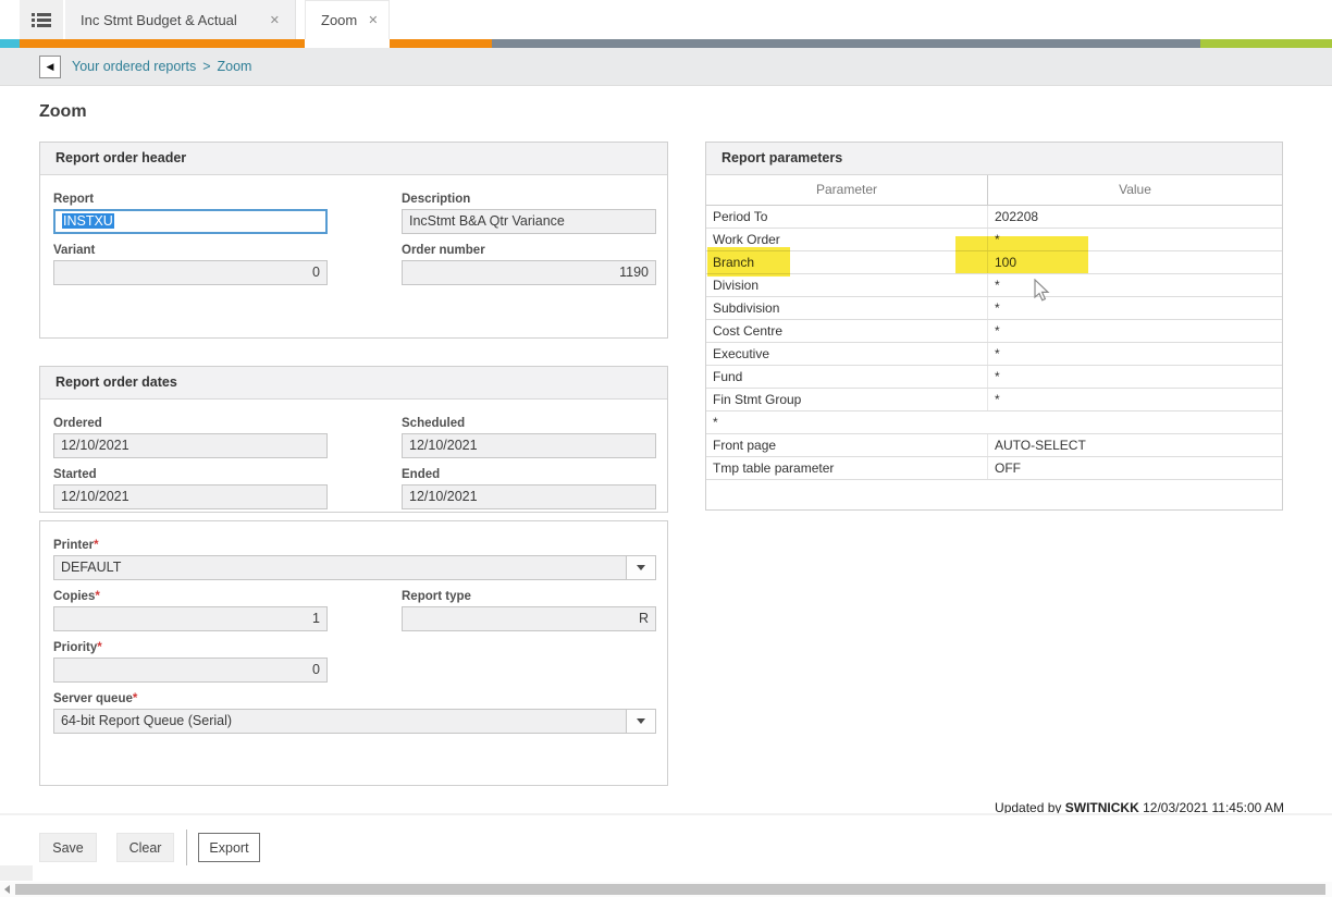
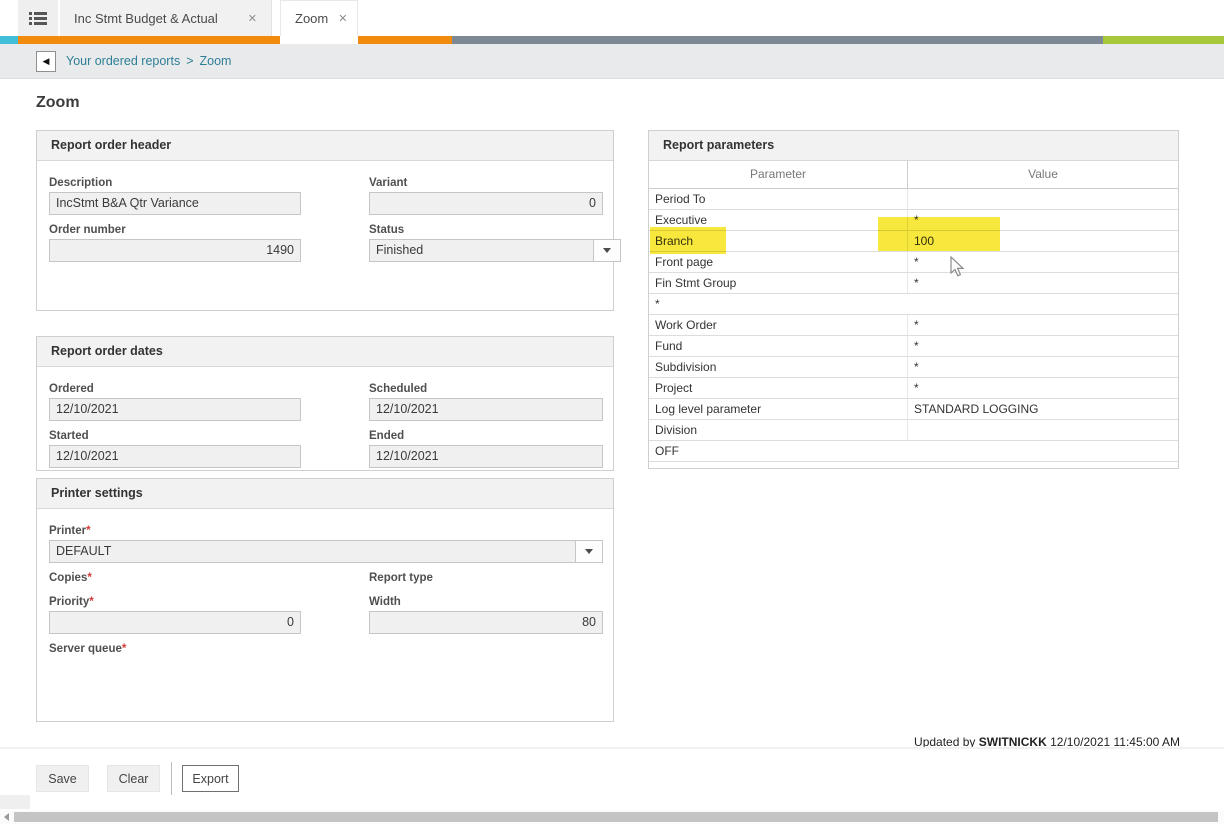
  Inc Stmt Budget & Actual
  ✕
  Zoom
  ✕
  ◀
  Your ordered reports > Zoom
  Zoom
  Report order header
- Report
- INSTXU
  Description
  IncStmt B&A Qtr Variance
  Variant
  0
  Order number
- 1190
+ 1490
+ Status
+ Finished
  Report order dates
  Ordered
  12/10/2021
  Scheduled
  12/10/2021
  Started
  12/10/2021
  Ended
  12/10/2021
+ Printer settings
  Printer*
  DEFAULT
  Copies*
- 1
  Report type
- R
  Priority*
  0
+ Width
+ 80
  Server queue*
- 64-bit Report Queue (Serial)
  Report parameters
  Parameter
  Value
  Period To
- 202208
- Work Order
+ Executive
- Division
+ Front page
  *
- Subdivision
+ Fin Stmt Group
  *
- Cost Centre
  *
- Executive
+ Work Order
  *
  Fund
  *
- Fin Stmt Group
+ Subdivision
  *
+ Project
  *
+ Log level parameter
+ STANDARD LOGGING
- Front page
+ Division
- AUTO-SELECT
- Tmp table parameter
  OFF
- Updated by SWITNICKK 12/03/2021 11:45:00 AM
+ Updated by SWITNICKK 12/10/2021 11:45:00 AM
  Save
  Clear
  Export
